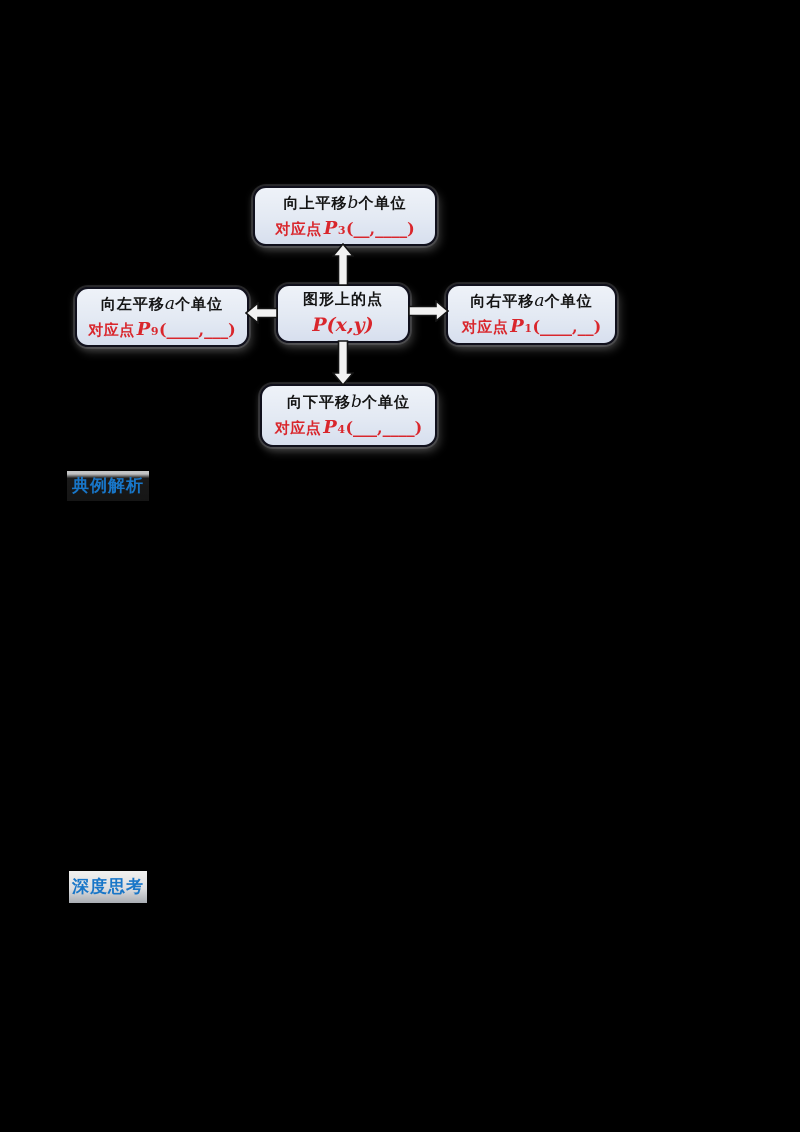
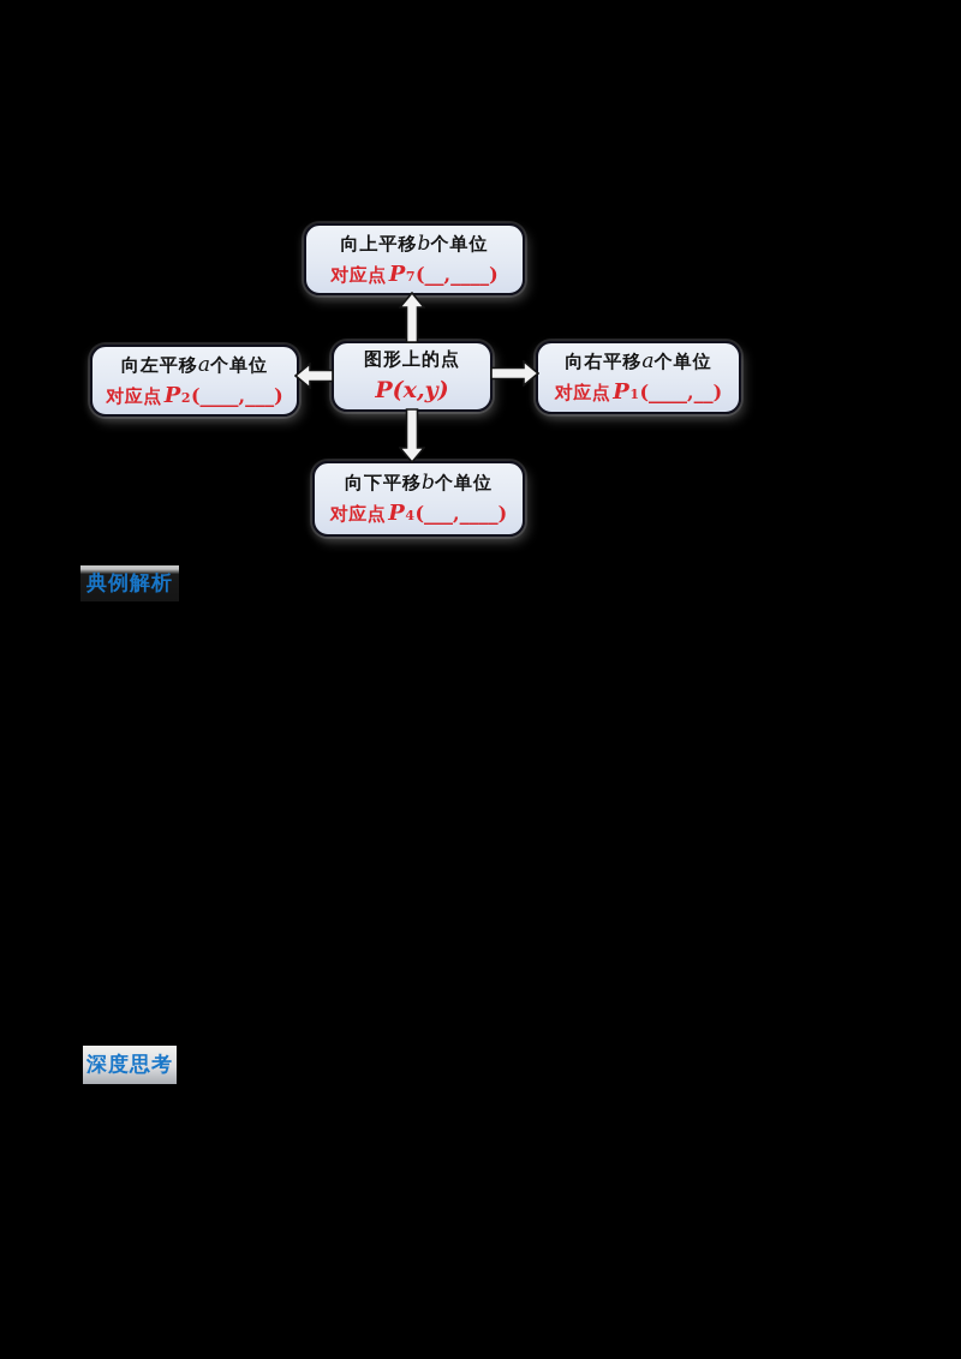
  向上平移b个单位
  对应点
  P
- 3
+ 7
  (__,____)
  向左平移a个单位
  对应点
  P
- 9
+ 2
  (____,___)
  图形上的点
  P(x,y)
  向右平移a个单位
  对应点
  P
  1
  (____,__)
  向下平移b个单位
  对应点
  P
  4
  (___,____)
  典例解析
  深度思考
